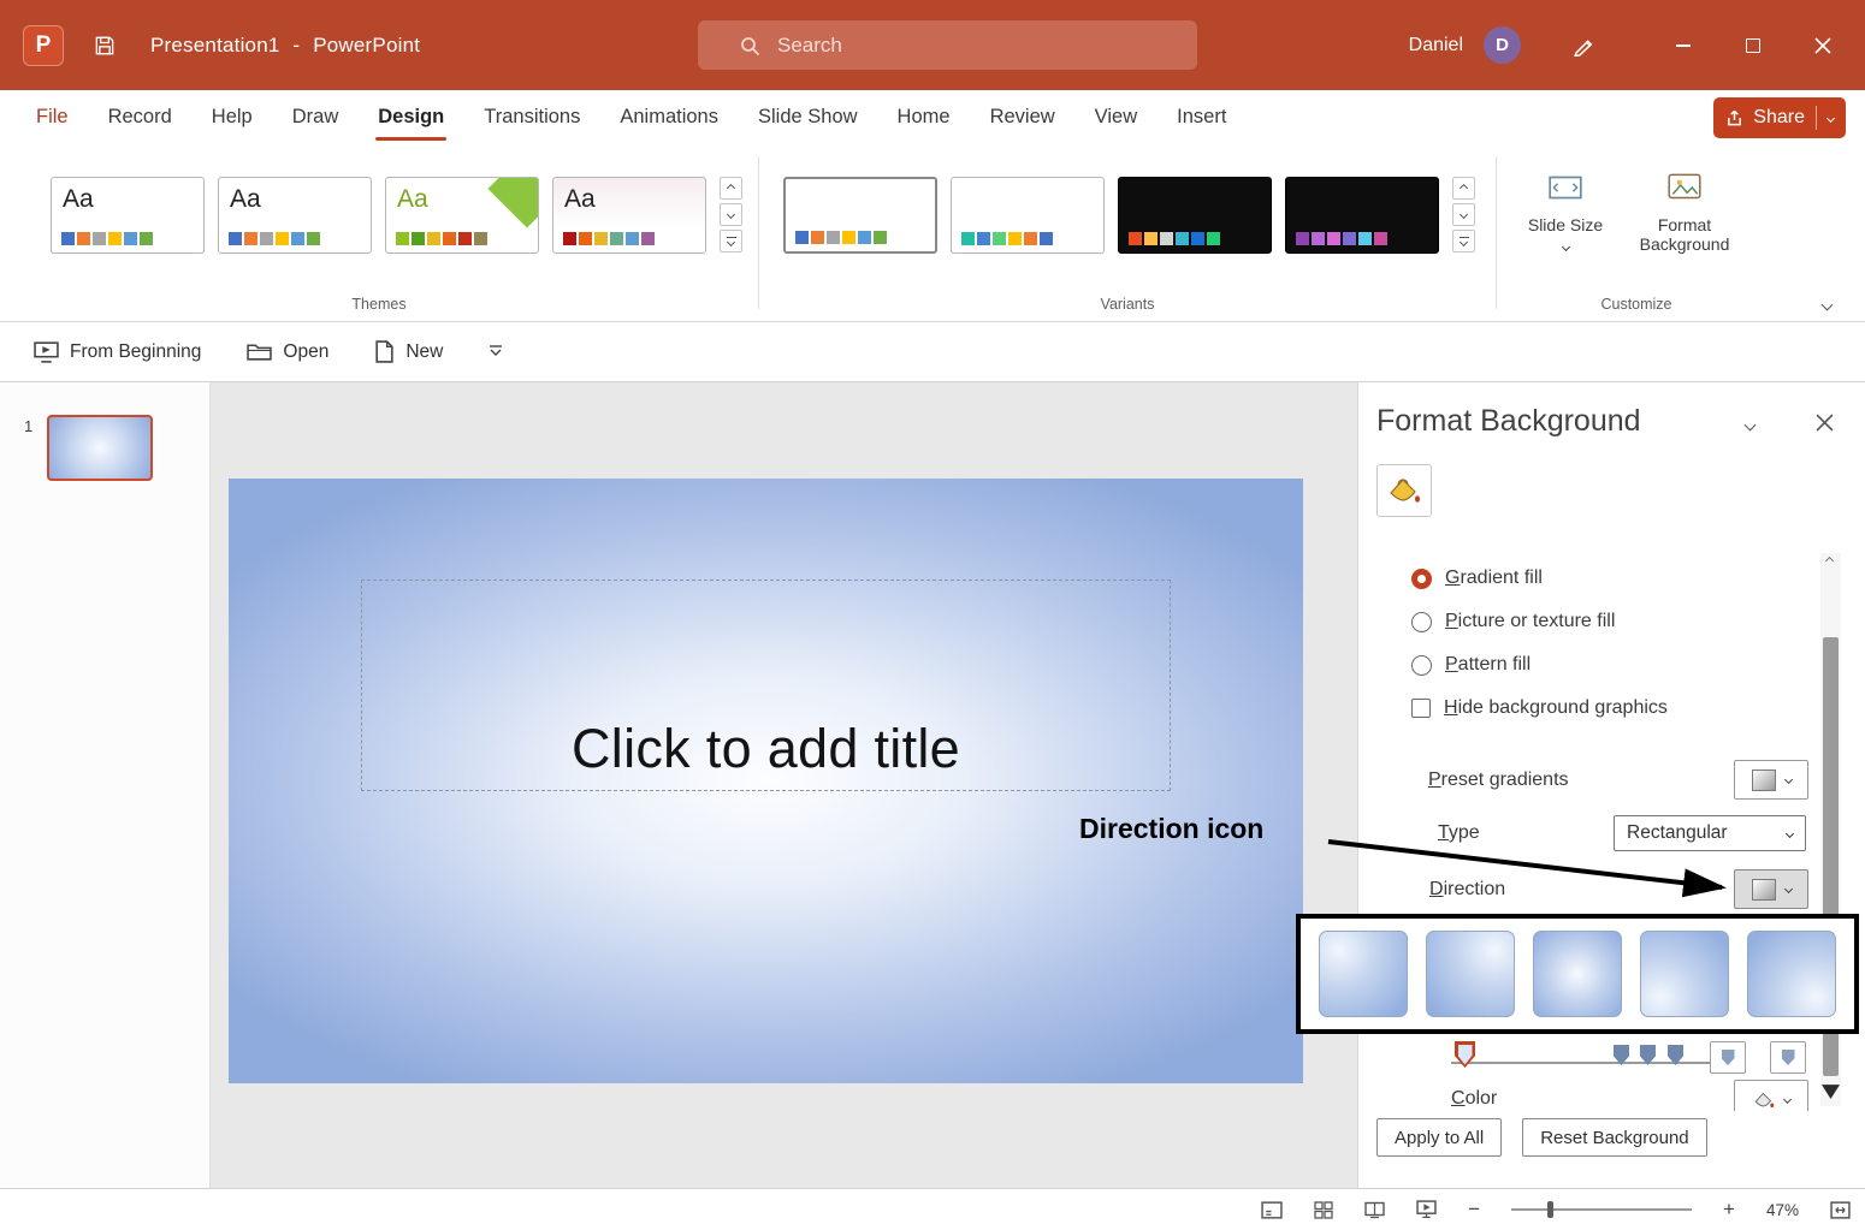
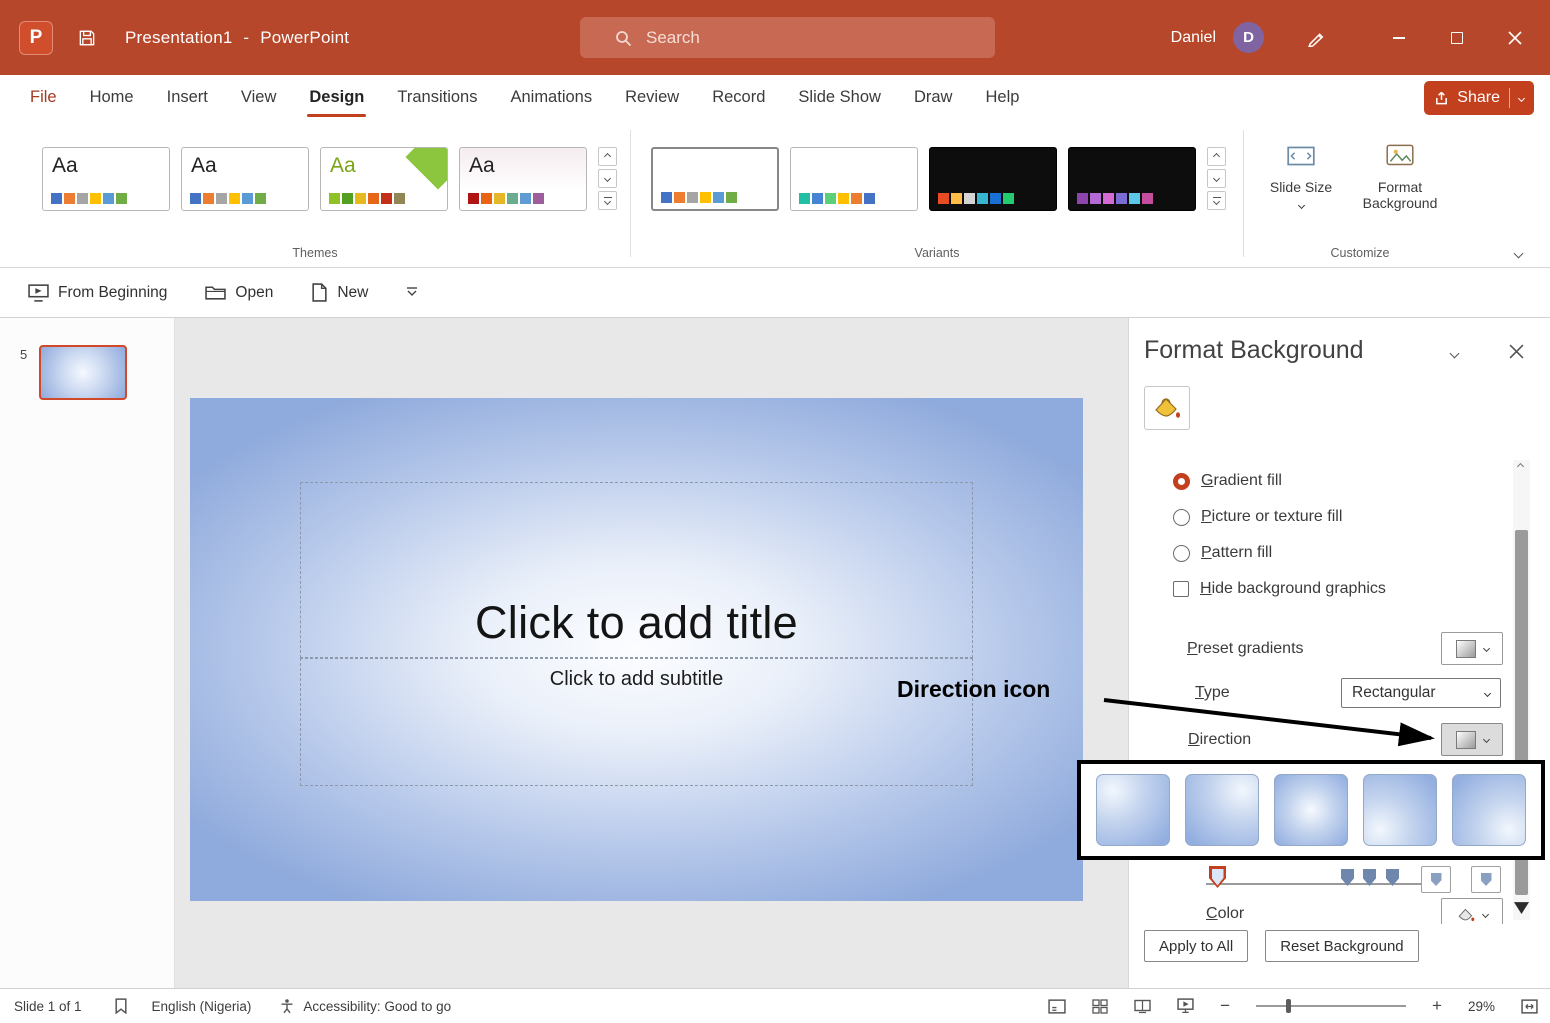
  P
  Presentation1 - PowerPoint
  Search
  Daniel
  D
  File
- Record
+ Home
- Help
+ Insert
- Draw
+ View
  Design
  Transitions
  Animations
- Slide Show
+ Review
- Home
+ Record
- Review
+ Slide Show
- View
+ Draw
- Insert
+ Help
  Share
  Aa
  Aa
  Aa
  Aa
  Themes
  Variants
  Slide Size
  Format Background
  Customize
  From Beginning
  Open
  New
- 1
+ 5
  Click to add title
+ Click to add subtitle
  Format Background
  Gradient fill
  Picture or texture fill
  Pattern fill
  Hide background graphics
  Preset gradients
  Type
  Rectangular
  Direction
  Color
  Apply to All
  Reset Background
+ Slide 1 of 1
+ English (Nigeria)
+ Accessibility: Good to go
  −
  +
- 47%
+ 29%
  Direction icon
